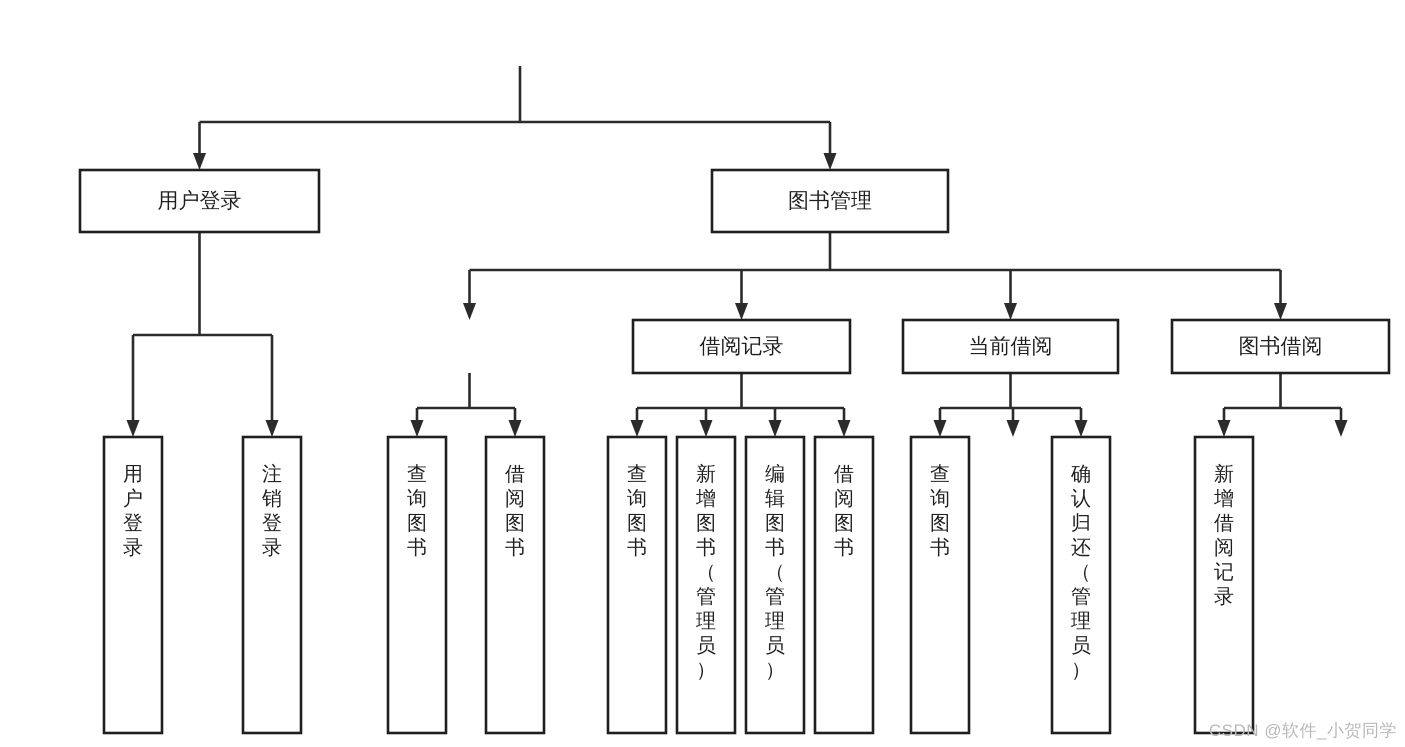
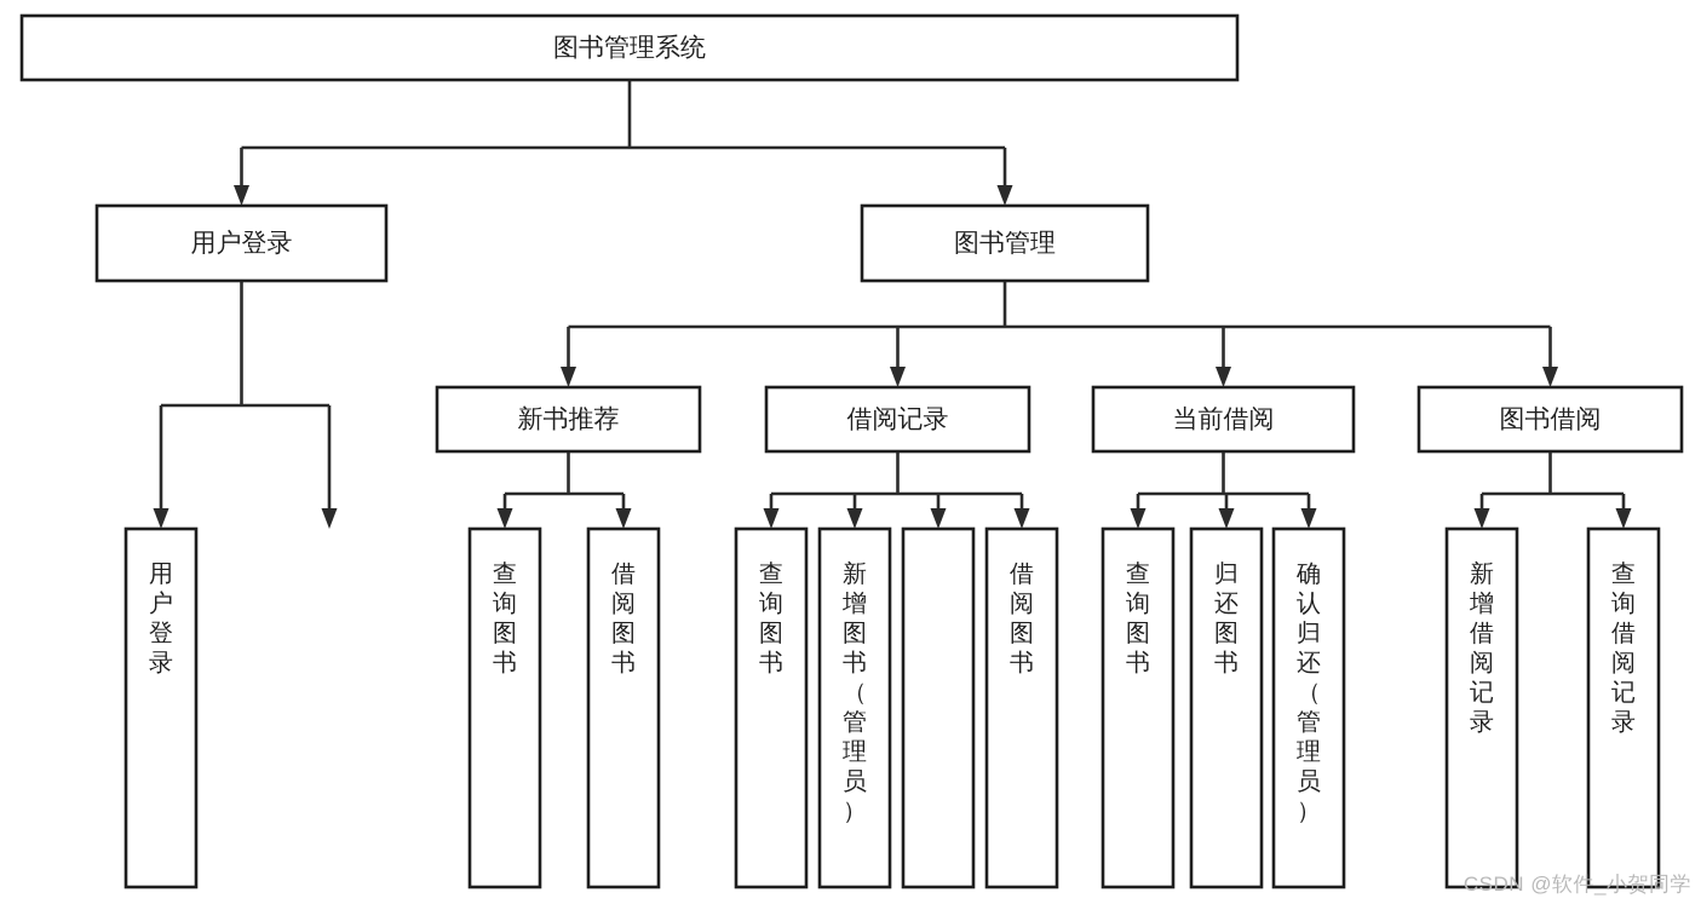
+ 图书管理系统
  用户登录
  图书管理
+ 新书推荐
  借阅记录
  当前借阅
  图书借阅
  用户登录
- 注销登录
  查询图书
  借阅图书
  查询图书
  新增图书（管理员）
- 编辑图书（管理员）
  借阅图书
  查询图书
+ 归还图书
  确认归还（管理员）
  新增借阅记录
+ 查询借阅记录
  CSDN @软件_小贺同学
